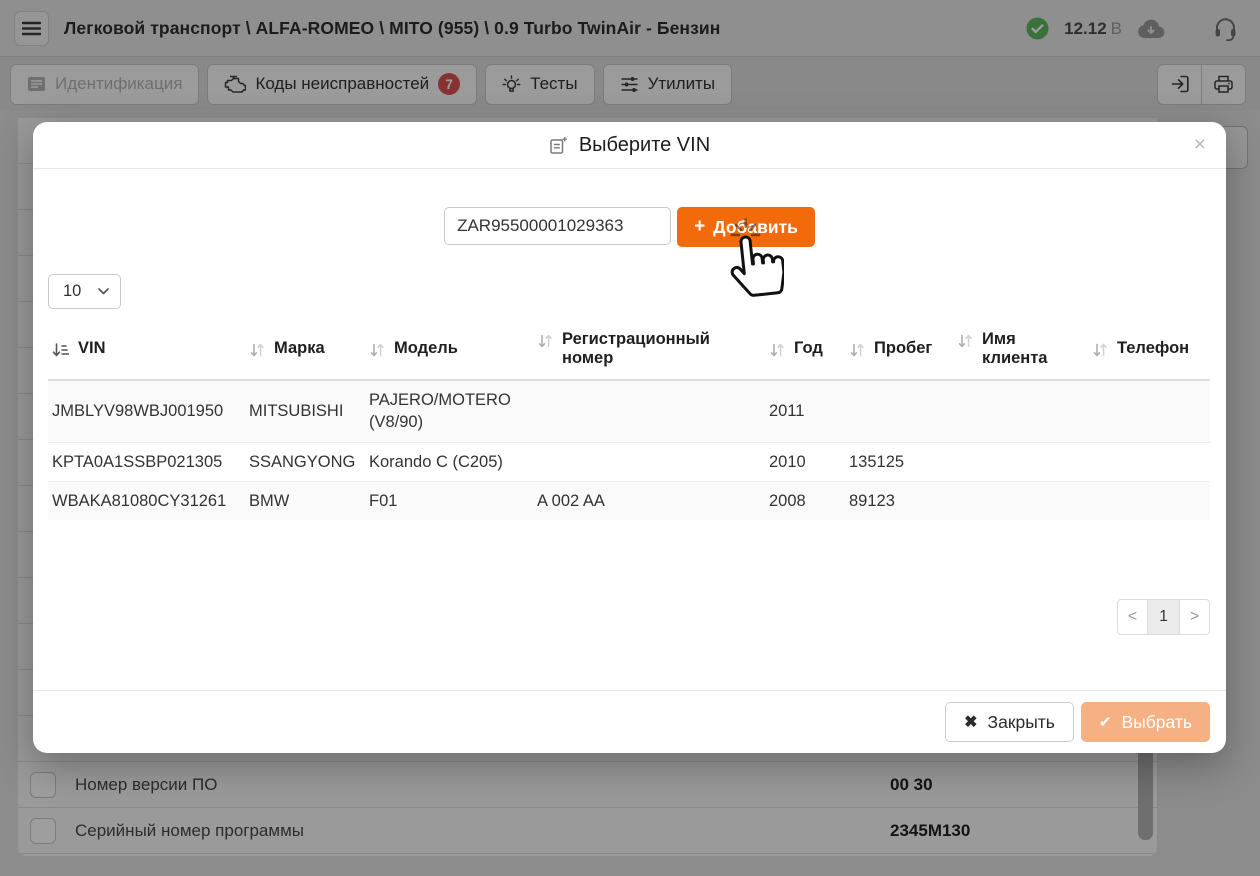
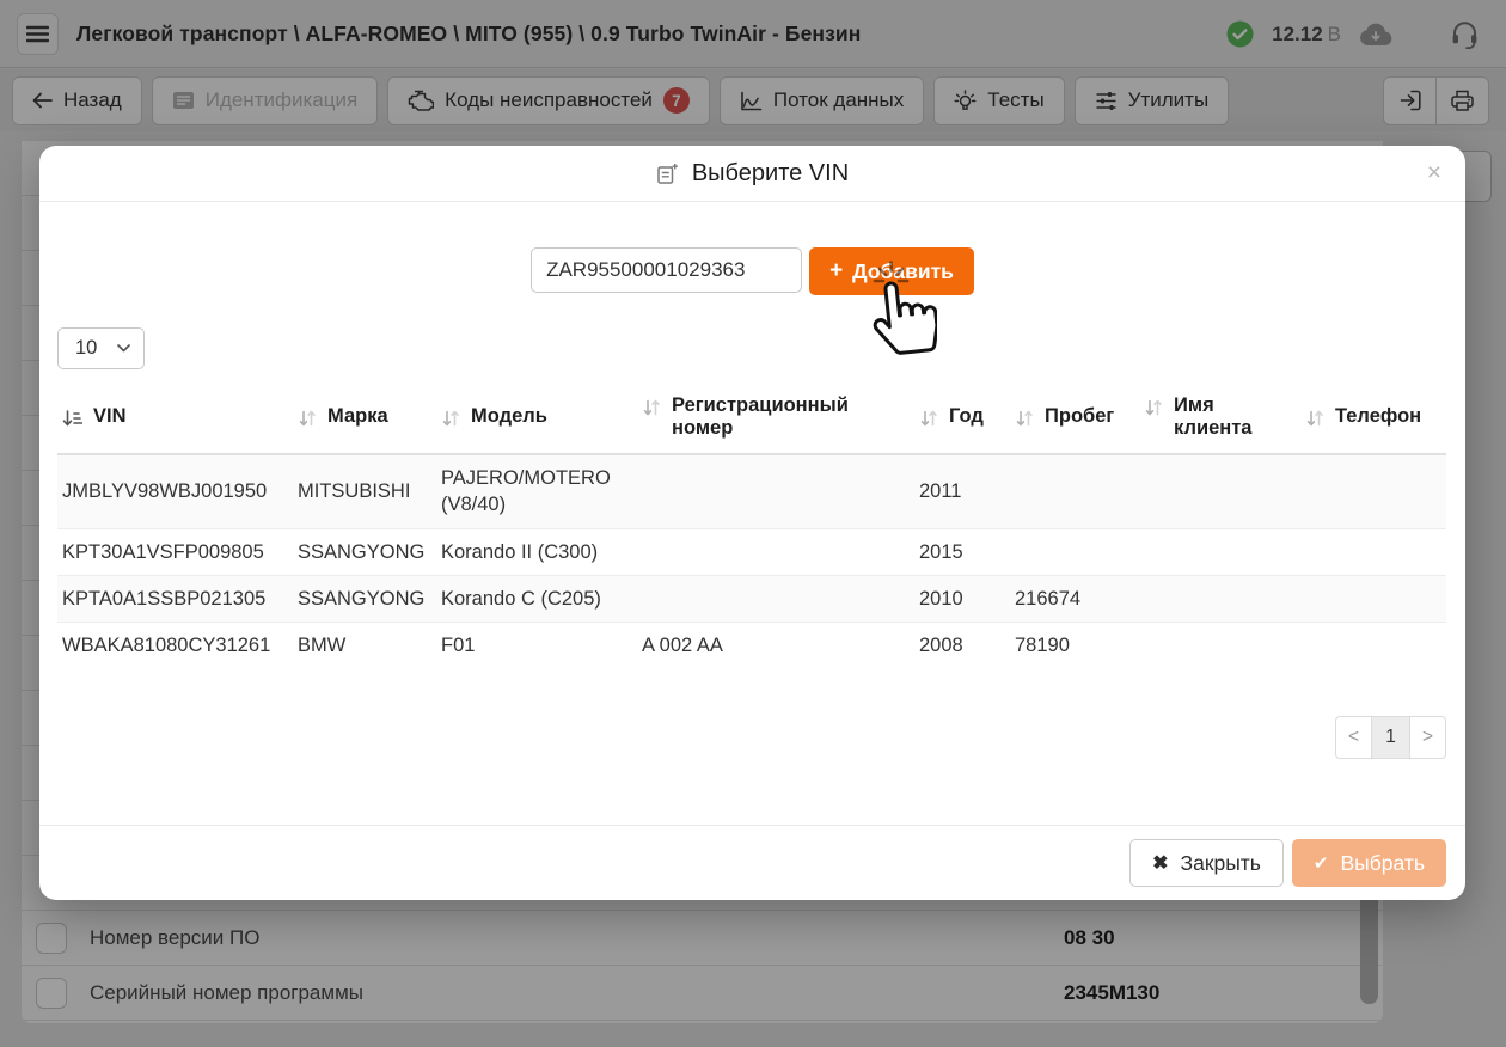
  Легковой транспорт \ ALFA-ROMEO \ MITO (955) \ 0.9 Turbo TwinAir - Бензин
  12.12 В
+ Назад
  Идентификация
  Коды неисправностей
  7
+ Поток данных
  Тесты
  Утилиты
  Номер версии ПО
- 00 30
+ 08 30
  Серийный номер программы
  2345M130
  Выберите VIN
  ×
  ZAR95500001029363
  +
  Добвить
  10
  VIN	Марка	Модель	Регистрационный номер	Год	Пробег	Имя клиента	Телефон
- JMBLYV98WBJ001950	MITSUBISHI	PAJERO/MOTERO (V8/90)		2011
+ JMBLYV98WBJ001950	MITSUBISHI	PAJERO/MOTERO (V8/40)		2011
+ KPT30A1VSFP009805	SSANGYONG	Korando II (C300)		2015
- KPTA0A1SSBP021305	SSANGYONG	Korando C (C205)		2010	135125
+ KPTA0A1SSBP021305	SSANGYONG	Korando C (C205)		2010	216674
- WBAKA81080CY31261	BMW	F01	A 002 AA	2008	89123
+ WBAKA81080CY31261	BMW	F01	A 002 AA	2008	78190
  <
  1
  >
  ✖
  Закрыть
  ✔
  Выбрать
